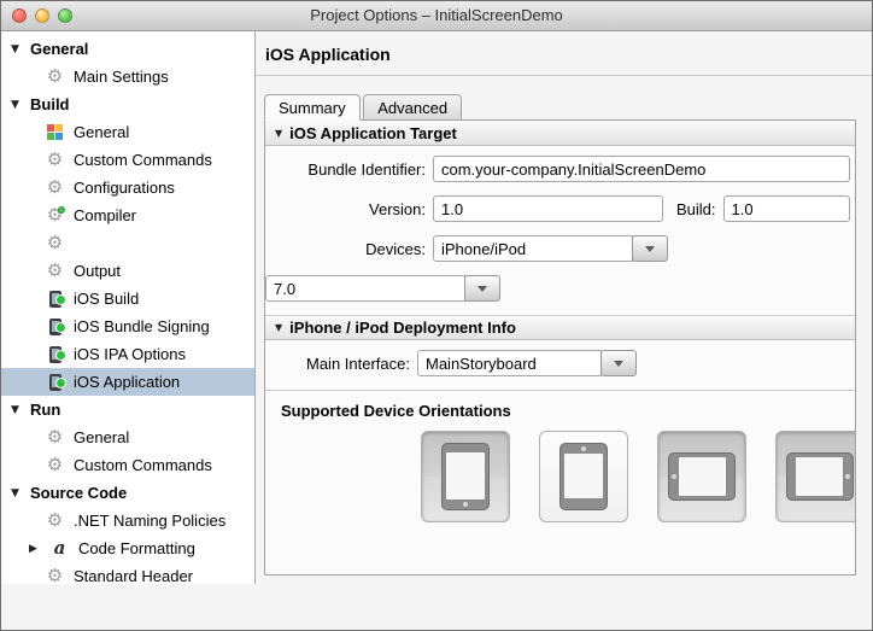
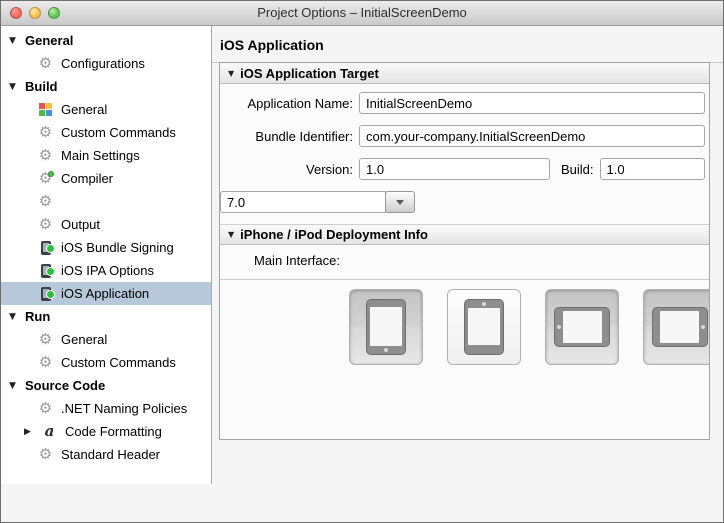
  Project Options – InitialScreenDemo
  ▼
  General
  ⚙
- Main Settings
+ Configurations
  ▼
  Build
  General
  ⚙
  Custom Commands
  ⚙
- Configurations
+ Main Settings
  ⚙
  Compiler
  ⚙
  ⚙
  Output
- iOS Build
  iOS Bundle Signing
  iOS IPA Options
  iOS Application
  ▼
  Run
  ⚙
  General
  ⚙
  Custom Commands
  ▼
  Source Code
  ⚙
  .NET Naming Policies
  ▶
  a
  Code Formatting
  ⚙
  Standard Header
  iOS Application
- Summary Advanced
  ▼
  iOS Application Target
+ Application Name:
+ InitialScreenDemo
  Bundle Identifier:
  com.your-company.InitialScreenDemo
  Version:
  1.0
  Build:
  1.0
- Devices:
- iPhone/iPod
  7.0
  ▼
  iPhone / iPod Deployment Info
  Main Interface:
- MainStoryboard
- Supported Device Orientations
